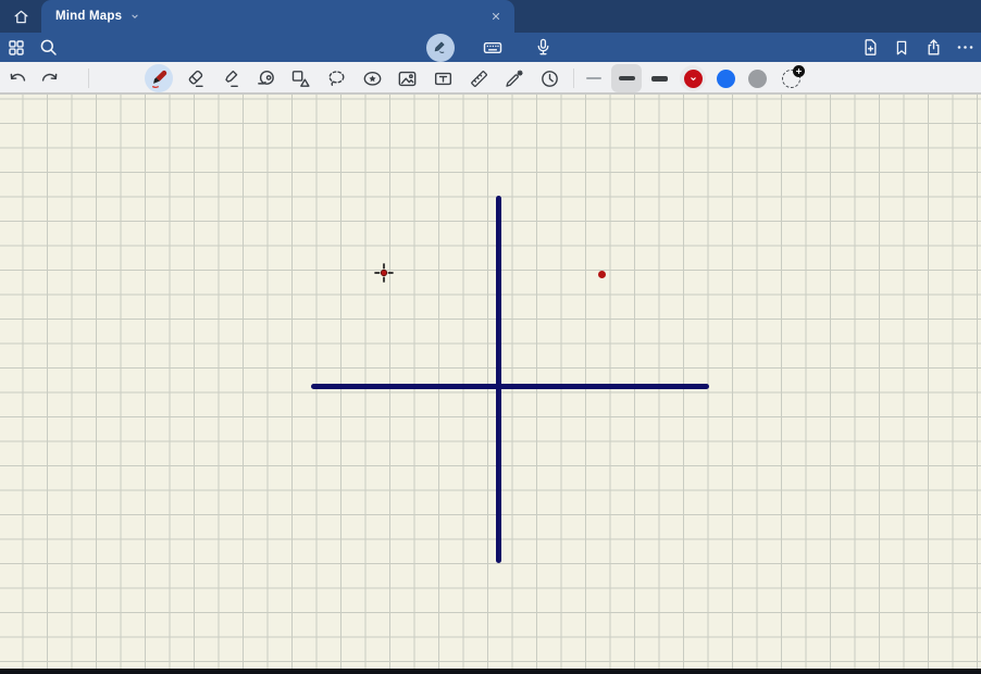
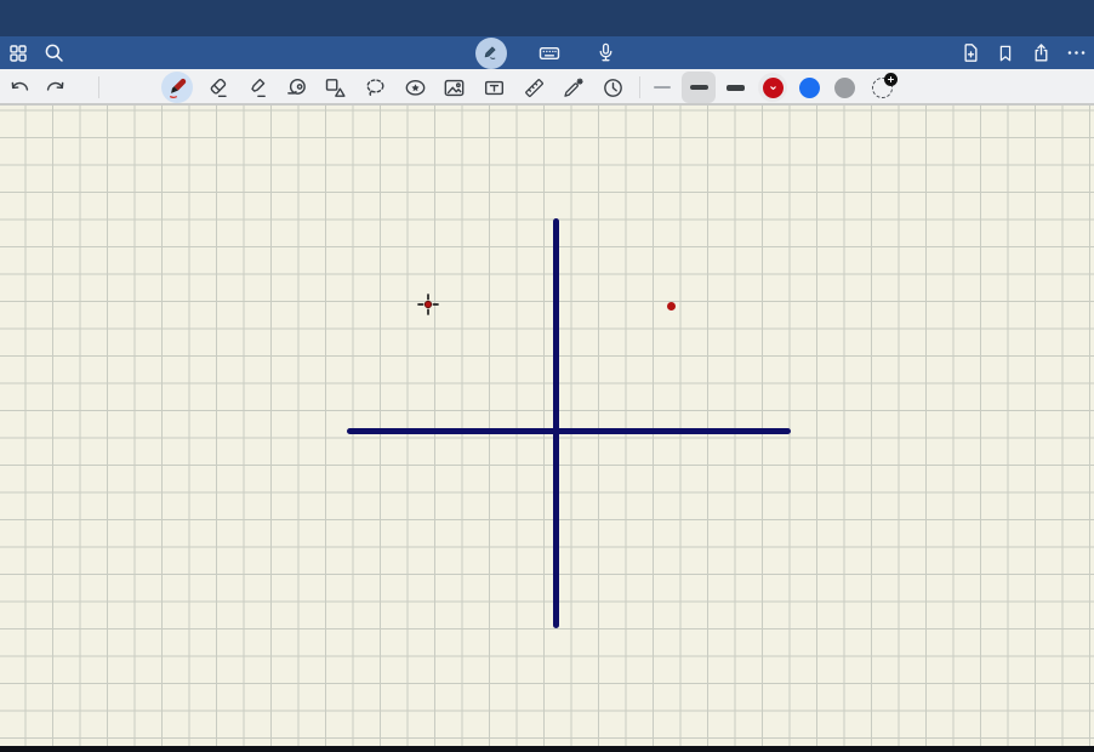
- Mind Maps
